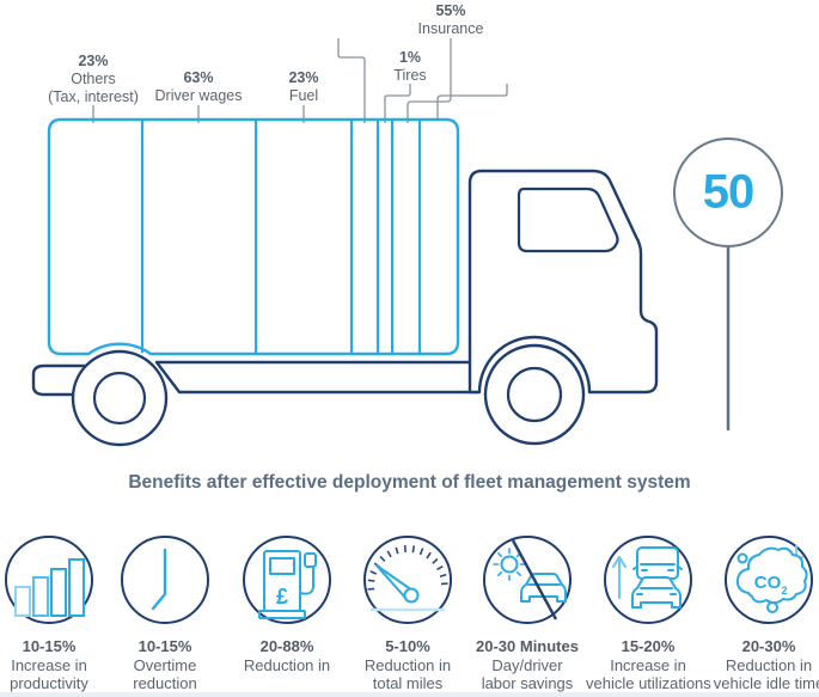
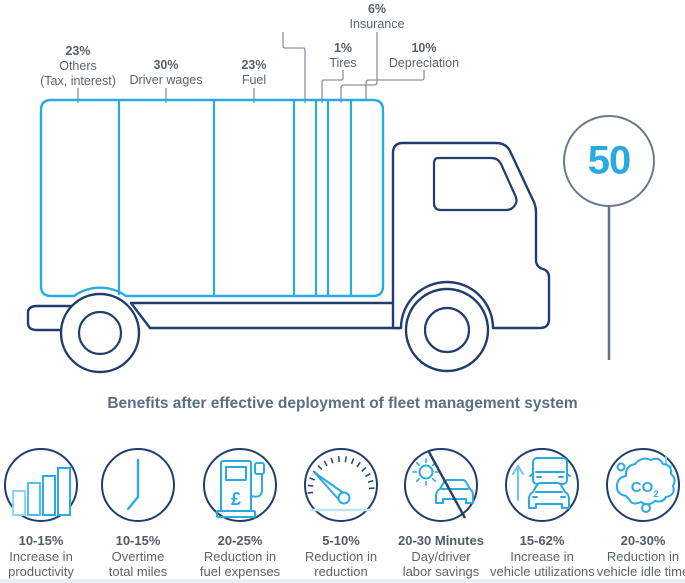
  50
  23%
  Others
  (Tax, interest)
- 63%
+ 30%
  Driver wages
  23%
  Fuel
  1%
  Tires
- 55%
+ 6%
  Insurance
+ 10%
+ Depreciation
  Benefits after effective deployment of fleet management system
  10-15%
  Increase in
  productivity
  10-15%
  Overtime
- reduction
+ total miles
  £
- 20-88%
+ 20-25%
  Reduction in
+ fuel expenses
  5-10%
  Reduction in
- total miles
+ reduction
  20-30 Minutes
  Day/driver
  labor savings
- 15-20%
+ 15-62%
  Increase in
  vehicle utilizations
  CO
  2
  20-30%
  Reduction in
  vehicle idle tim
